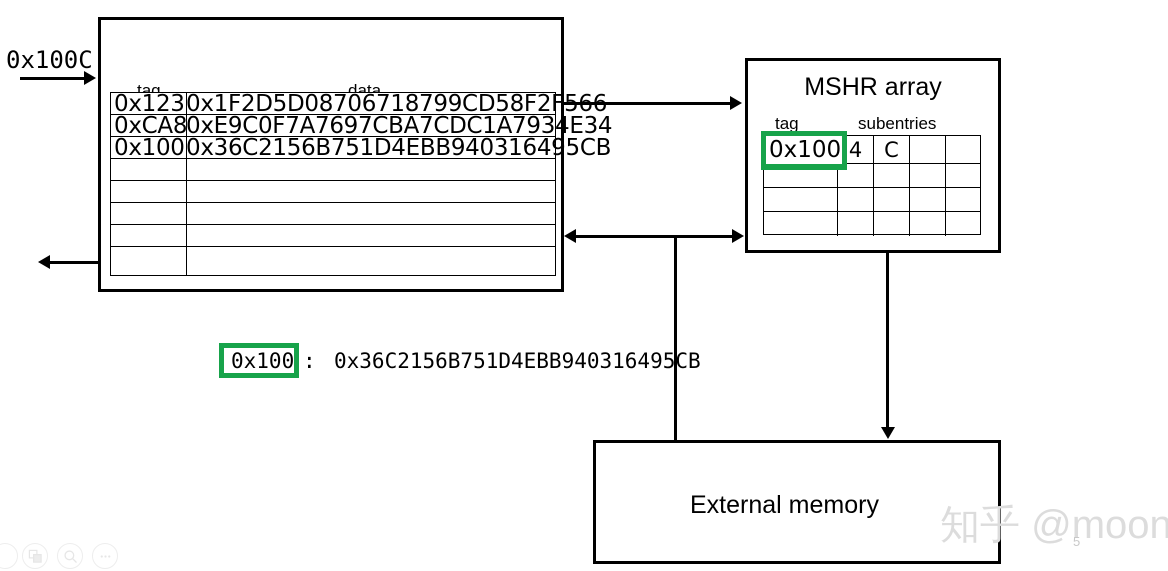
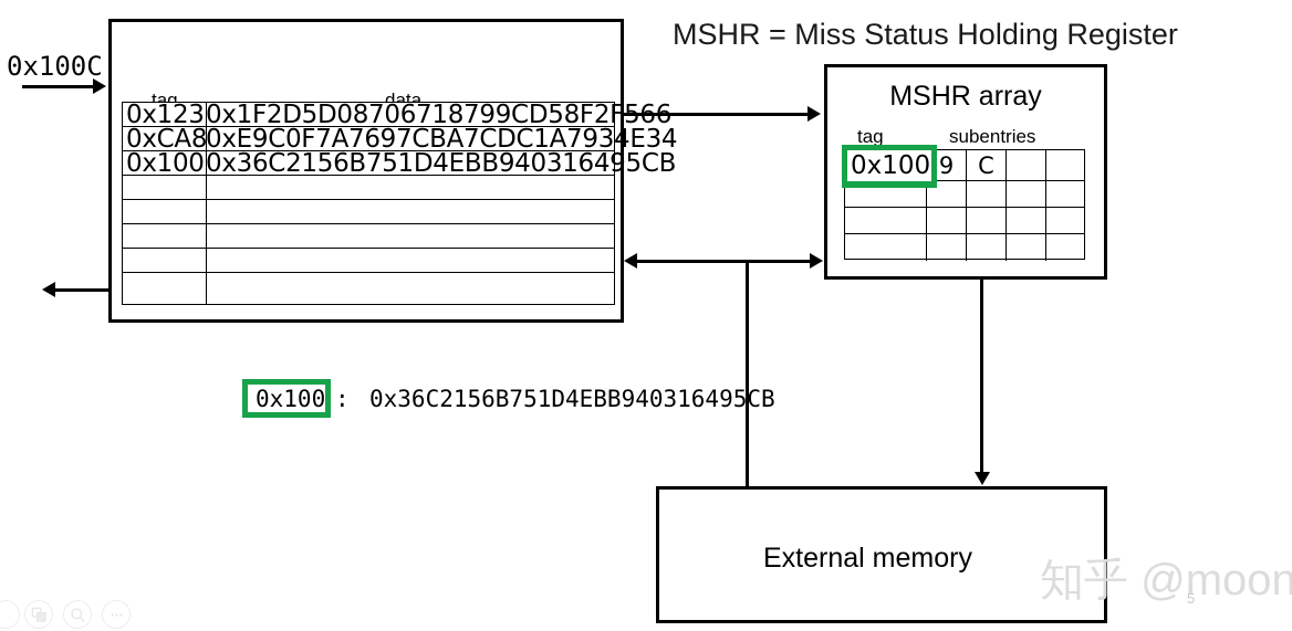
+ MSHR = Miss Status Holding Register
  0x100C
  tag
  data
  0x123
  0x1F2D5D08706718799CD58F2F
  0xCA8
  0xE9C0F7A7697CBA7CDC1A7934E34
  0x100
  0x36C2156B751D4EBB940316495CB
  MSHR array
  tag
  subentries
- 4
+ 9
  C
  0x100
  External memory
  0x100
  :
  0x36C2156B751D4EBB940316495CB
  知乎 @moon
  5
